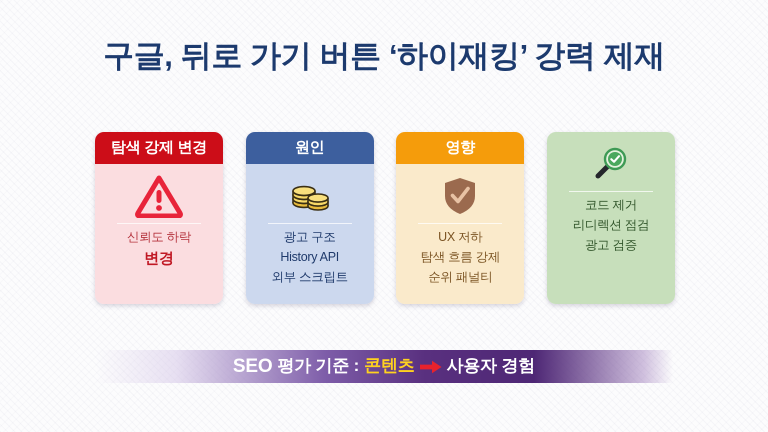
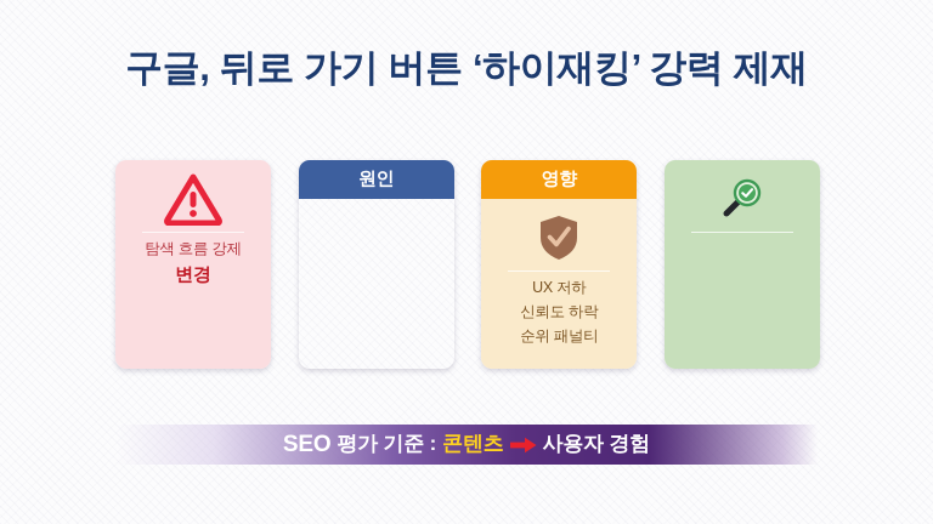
  구글, 뒤로 가기 버튼 ‘하이재킹’ 강력 제재
- 탐색 강제 변경
- 신뢰도 하락
+ 탐색 흐름 강제
  변경
  원인
- 광고 구조
- History API
- 외부 스크립트
  영향
  UX 저하
- 탐색 흐름 강제
+ 신뢰도 하락
  순위 패널티
- 코드 제거
- 리디렉션 점검
- 광고 검증
  SEO
  평가 기준 :
  콘텐츠
  사용자 경험
